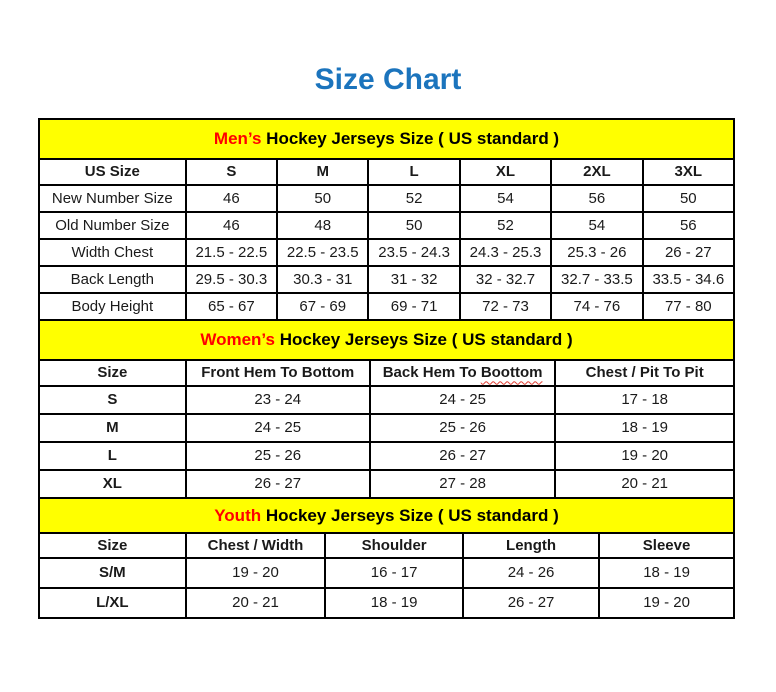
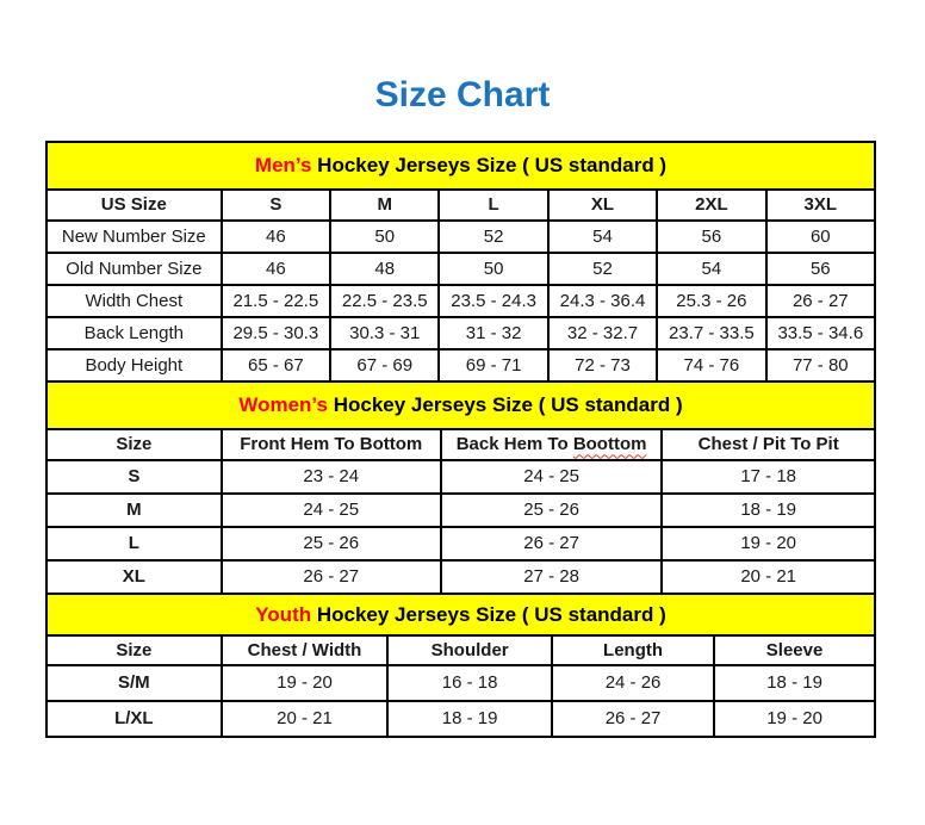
  Size Chart
  Men’s Hockey Jerseys Size ( US standard )
  US Size	S	M	L	XL	2XL	3XL
- New Number Size	46	50	52	54	56	50
+ New Number Size	46	50	52	54	56	60
  Old Number Size	46	48	50	52	54	56
- Width Chest	21.5 - 22.5	22.5 - 23.5	23.5 - 24.3	24.3 - 25.3	25.3 - 26	26 - 27
+ Width Chest	21.5 - 22.5	22.5 - 23.5	23.5 - 24.3	24.3 - 36.4	25.3 - 26	26 - 27
- Back Length	29.5 - 30.3	30.3 - 31	31 - 32	32 - 32.7	32.7 - 33.5	33.5 - 34.6
+ Back Length	29.5 - 30.3	30.3 - 31	31 - 32	32 - 32.7	23.7 - 33.5	33.5 - 34.6
  Body Height	65 - 67	67 - 69	69 - 71	72 - 73	74 - 76	77 - 80
  Women’s Hockey Jerseys Size ( US standard )
  Size	Front Hem To Bottom	Back Hem To Boottom	Chest / Pit To Pit
  S	23 - 24	24 - 25	17 - 18
  M	24 - 25	25 - 26	18 - 19
  L	25 - 26	26 - 27	19 - 20
  XL	26 - 27	27 - 28	20 - 21
  Youth Hockey Jerseys Size ( US standard )
  Size	Chest / Width	Shoulder	Length	Sleeve
- S/M	19 - 20	16 - 17	24 - 26	18 - 19
+ S/M	19 - 20	16 - 18	24 - 26	18 - 19
  L/XL	20 - 21	18 - 19	26 - 27	19 - 20
